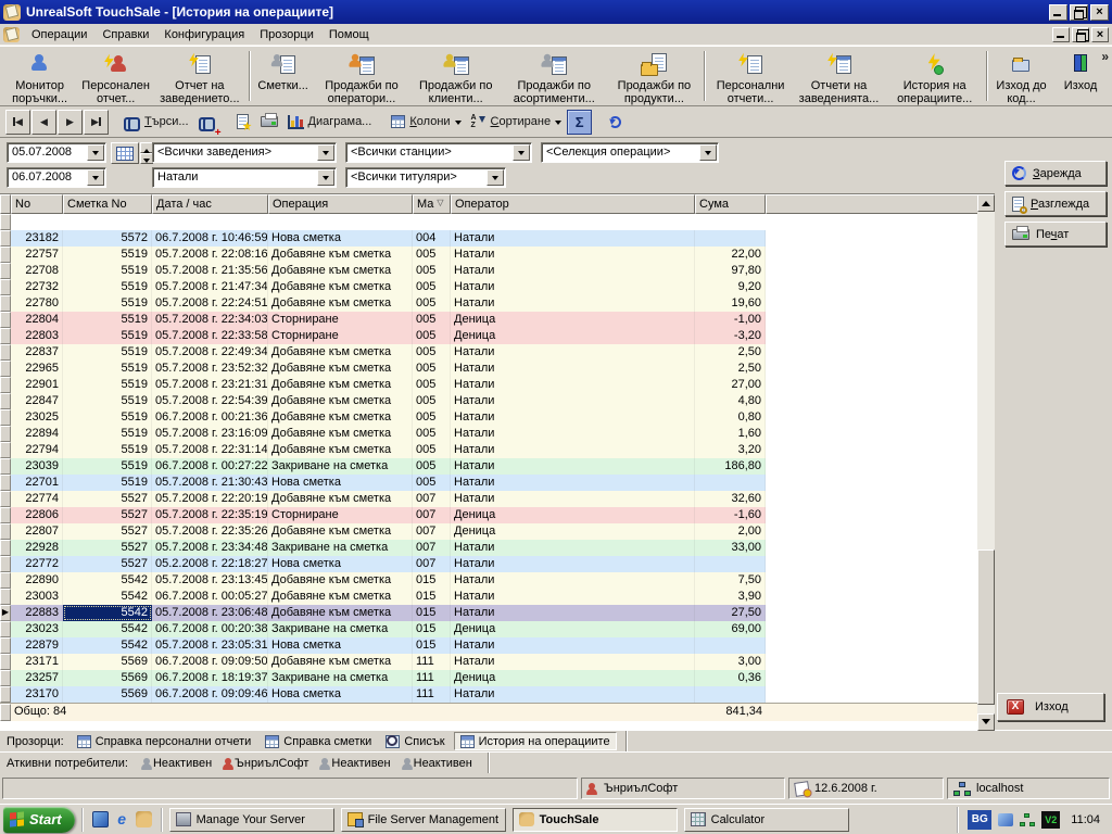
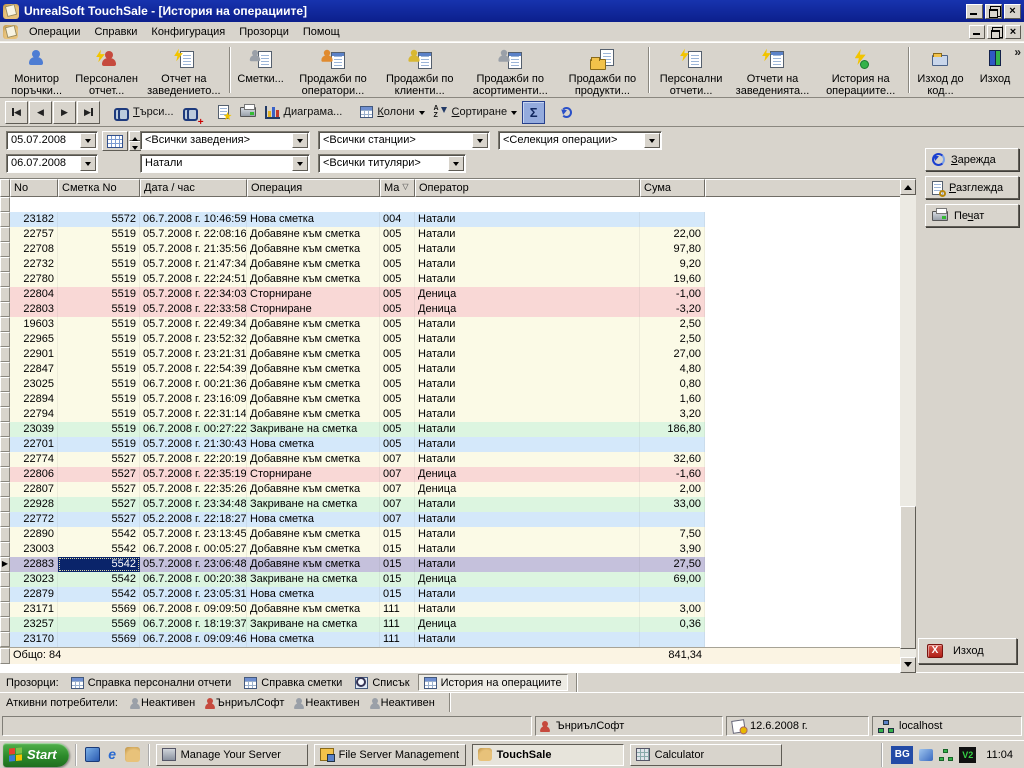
  UnrealSoft TouchSale - [История на операциите]
  Операции Справки Конфигурация Прозорци Помощ
  »
  Монитор поръчки...
  Персонален отчет...
  Отчет на заведението...
  Сметки...
  Продажби по оператори...
  Продажби по клиенти...
  Продажби по асортименти...
  Продажби по продукти...
  Персонални отчети...
  Отчети на заведенията...
  История на операциите...
  Изход до код...
  Изход
  ◀
  ◀
  ▶
  ▶
  Търси...
  +
  Диаграма...
  Колони
  Сортиране
  Σ
  05.07.2008
  <Всички заведения>
  <Всички станции>
  <Селекция операции>
  06.07.2008
  Натали
  <Всички титуляри>
  Зарежда
  Разглежда
  Печат
  No
  Сметка No
  Дата / час
  Операция
  Ма
  ▽
  Оператор
  Сума
  23182
  5572
  06.7.2008 г. 10:46:59
  Нова сметка
  004
  Натали
  22757
  5519
  05.7.2008 г. 22:08:16
  Добавяне към сметка
  005
  Натали
  22,00
  22708
  5519
  05.7.2008 г. 21:35:56
  Добавяне към сметка
  005
  Натали
  97,80
  22732
  5519
  05.7.2008 г. 21:47:34
  Добавяне към сметка
  005
  Натали
  9,20
  22780
  5519
  05.7.2008 г. 22:24:51
  Добавяне към сметка
  005
  Натали
  19,60
  22804
  5519
  05.7.2008 г. 22:34:03
  Сторниране
  005
  Деница
  -1,00
  22803
  5519
  05.7.2008 г. 22:33:58
  Сторниране
  005
  Деница
  -3,20
- 22837
+ 19603
  5519
  05.7.2008 г. 22:49:34
  Добавяне към сметка
  005
  Натали
  2,50
  22965
  5519
  05.7.2008 г. 23:52:32
  Добавяне към сметка
  005
  Натали
  2,50
  22901
  5519
  05.7.2008 г. 23:21:31
  Добавяне към сметка
  005
  Натали
  27,00
  22847
  5519
  05.7.2008 г. 22:54:39
  Добавяне към сметка
  005
  Натали
  4,80
  23025
  5519
  06.7.2008 г. 00:21:36
  Добавяне към сметка
  005
  Натали
  0,80
  22894
  5519
  05.7.2008 г. 23:16:09
  Добавяне към сметка
  005
  Натали
  1,60
  22794
  5519
  05.7.2008 г. 22:31:14
  Добавяне към сметка
  005
  Натали
  3,20
  23039
  5519
  06.7.2008 г. 00:27:22
  Закриване на сметка
  005
  Натали
  186,80
  22701
  5519
  05.7.2008 г. 21:30:43
  Нова сметка
  005
  Натали
  22774
  5527
  05.7.2008 г. 22:20:19
  Добавяне към сметка
  007
  Натали
  32,60
  22806
  5527
  05.7.2008 г. 22:35:19
  Сторниране
  007
  Деница
  -1,60
  22807
  5527
  05.7.2008 г. 22:35:26
  Добавяне към сметка
  007
  Деница
  2,00
  22928
  5527
  05.7.2008 г. 23:34:48
  Закриване на сметка
  007
  Натали
  33,00
  22772
  5527
  05.2.2008 г. 22:18:27
  Нова сметка
  007
  Натали
  22890
  5542
  05.7.2008 г. 23:13:45
  Добавяне към сметка
  015
  Натали
  7,50
  23003
  5542
  06.7.2008 г. 00:05:27
  Добавяне към сметка
  015
  Натали
  3,90
  ▶
  22883
  5542
  05.7.2008 г. 23:06:48
  Добавяне към сметка
  015
  Натали
  27,50
  23023
  5542
  06.7.2008 г. 00:20:38
  Закриване на сметка
  015
  Деница
  69,00
  22879
  5542
  05.7.2008 г. 23:05:31
  Нова сметка
  015
  Натали
  23171
  5569
  06.7.2008 г. 09:09:50
  Добавяне към сметка
  111
  Натали
  3,00
  23257
  5569
  06.7.2008 г. 18:19:37
  Закриване на сметка
  111
  Деница
  0,36
  23170
  5569
  06.7.2008 г. 09:09:46
  Нова сметка
  111
  Натали
  Общо: 84
  841,34
  X
  Изход
  Прозорци:
  Справка персонални отчети
  Справка сметки
  Списък
  История на операциите
  Аткивни потребители:
  Неактивен
  ЪнриълСофт
  Неактивен
  Неактивен
  ЪнриълСофт
  12.6.2008 г.
  localhost
  Start
  e
  Manage Your Server
  File Server Management
  TouchSale
  Calculator
  BG
  V2
  11:04
